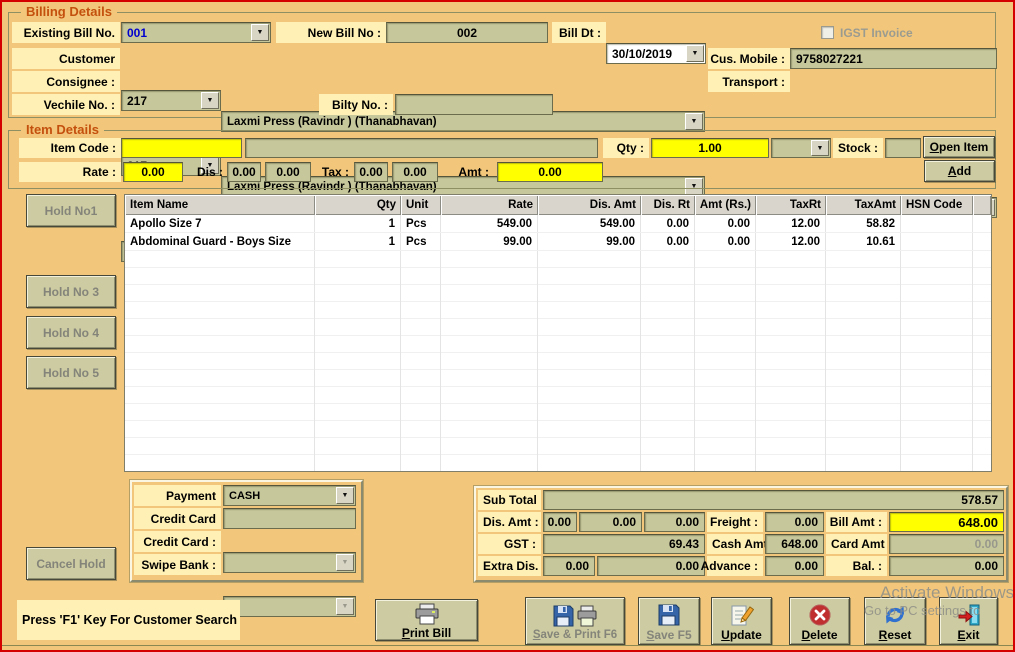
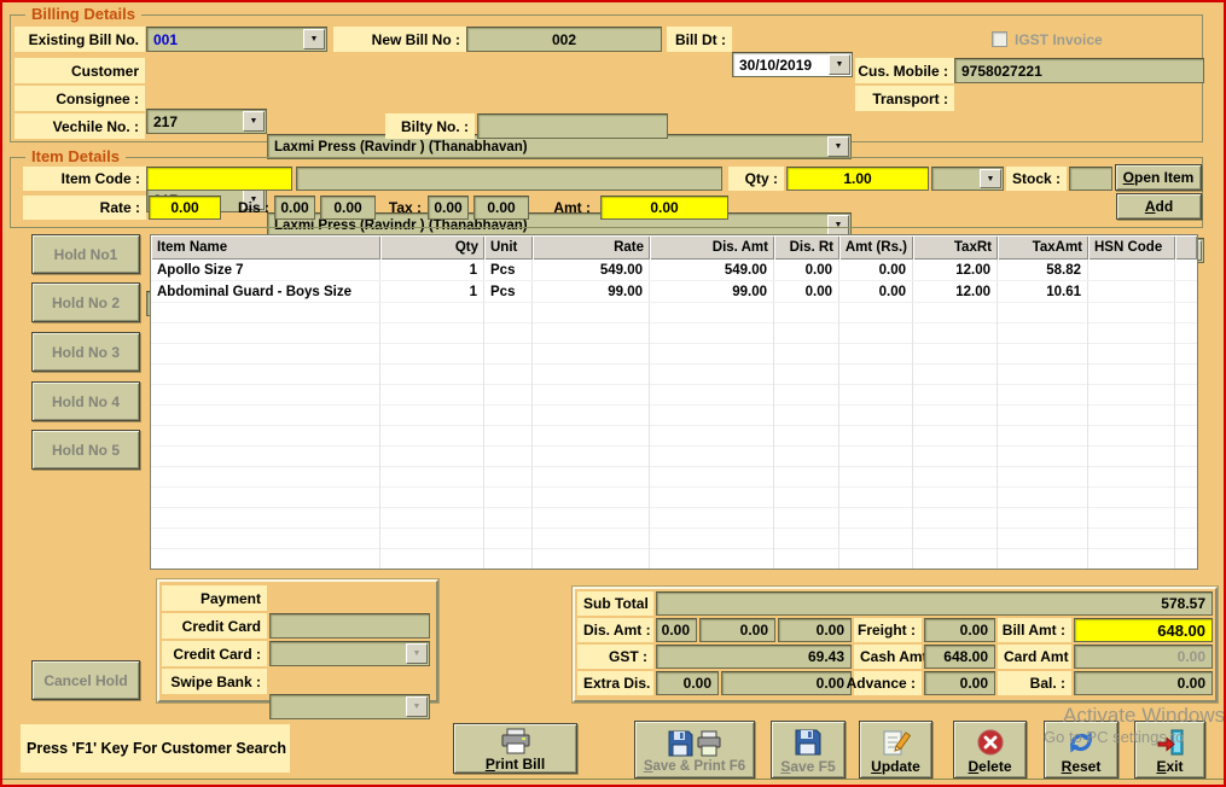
  Billing Details
  Existing Bill No.
  001
  New Bill No :
  002
  Bill Dt :
  30/10/2019
  IGST Invoice
  Customer
  217
  Laxmi Press (Ravindr ) (Thanabhavan)
  Cus. Mobile :
  9758027221
  Consignee :
  Laxmi Press (Ravindr ) (Thanabhavan)
  Transport :
  Vechile No. :
  Bilty No. :
  Item Details
  Item Code :
  Qty :
  1.00
  Stock :
  Open Item
  Rate :
  0.00
  Dis :
  0.00
  0.00
  Tax :
  0.00
  0.00
  Amt :
  0.00
  Add
  Hold No1
+ Hold No 2
  Hold No 3
  Hold No 4
  Hold No 5
  Cancel Hold
  Item Name
  Qty
  Unit
  Rate
  Dis. Amt
  Dis. Rt
  Amt (Rs.)
  TaxRt
  TaxAmt
  HSN Code
  Apollo Size 7
  1
  Pcs
  549.00
  549.00
  0.00
  0.00
  12.00
  58.82
  Abdominal Guard - Boys Size
  1
  Pcs
  99.00
  99.00
  0.00
  0.00
  12.00
  10.61
  Payment
- CASH
  Credit Card
  Credit Card :
  Swipe Bank :
  Sub Total
  578.57
  Dis. Amt :
  0.00
  0.00
  0.00
  Freight :
  0.00
  Bill Amt :
  648.00
  GST :
  69.43
  Cash Am
  648.00
  Card Amt
  0.00
  Extra Dis.
  0.00
  0.00
  Advance :
  0.00
  Bal. :
  0.00
  Press 'F1' Key For Customer Search
  Print Bill
  Save & Print F6
  Save F5
  Update
  Delete
  Reset
  Exit
  Activate Windows
  Go to PC settings to
